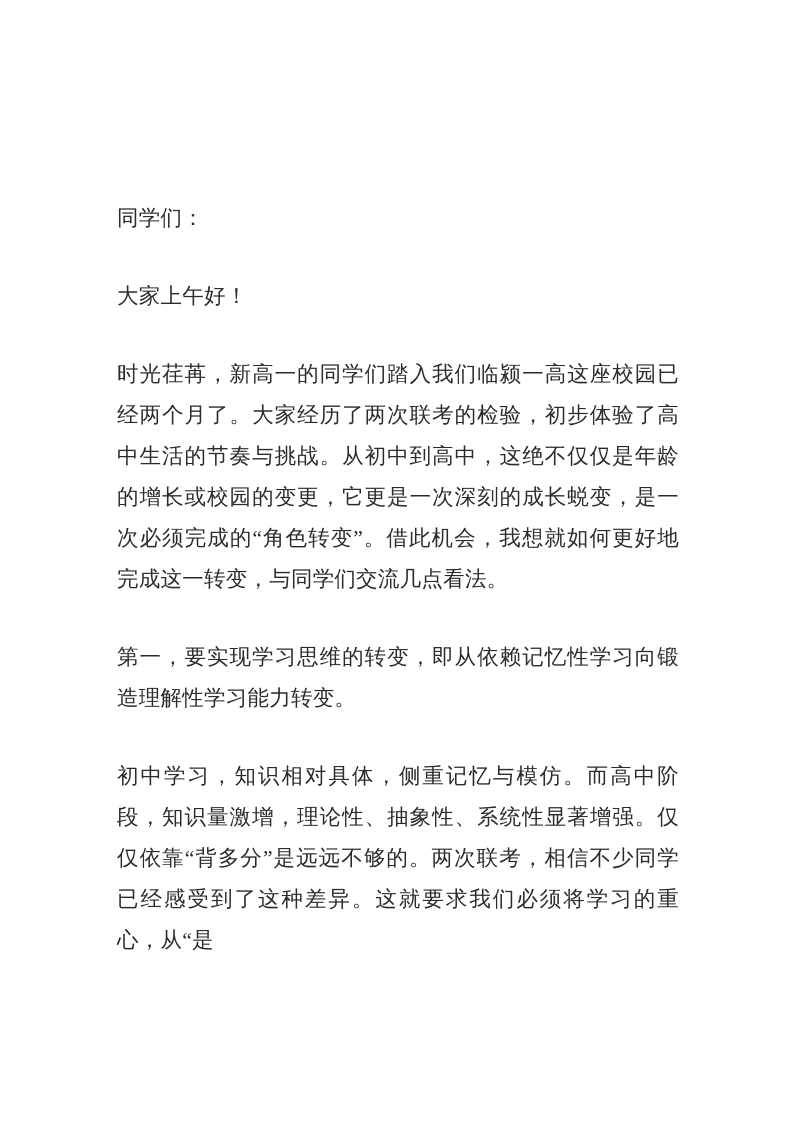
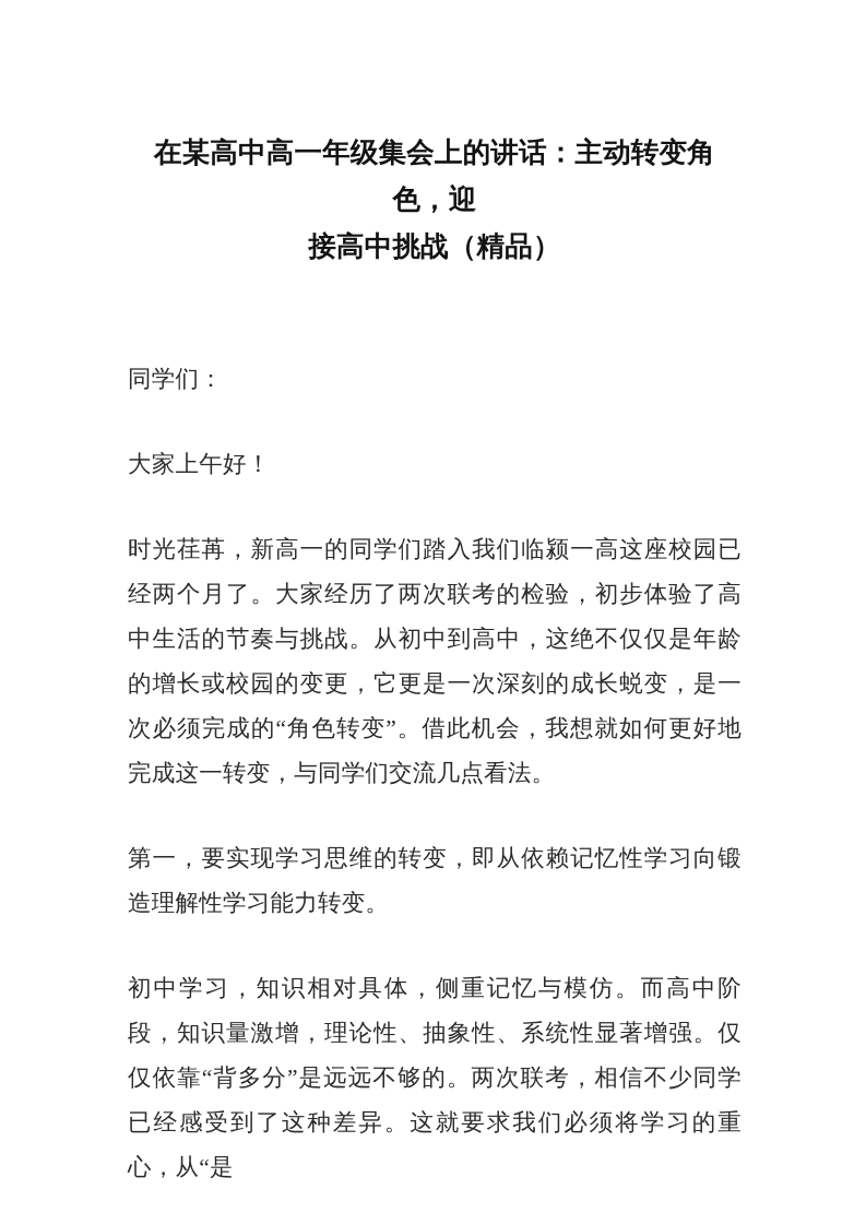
+ 在某高中高一年级集会上的讲话：主动转变角色，迎
+ 接高中挑战（精品）
  同学们：
  大家上午好！
  时光荏苒，新高一的同学们踏入我们临颍一高这座校园已经两个月了。大家经历了两次联考的检验，初步体验了高中生活的节奏与挑战。从初中到高中，这绝不仅仅是年龄的增长或校园的变更，它更是一次深刻的成长蜕变，是一次必须完成的“角色转变”。借此机会，我想就如何更好地完成这一转变，与同学们交流几点看法。
  第一，要实现学习思维的转变，即从依赖记忆性学习向锻造理解性学习能力转变。
  初中学习，知识相对具体，侧重记忆与模仿。而高中阶段，知识量激增，理论性、抽象性、系统性显著增强。仅仅依靠“背多分”是远远不够的。两次联考，相信不少同学已经感受到了这种差异。这就要求我们必须将学习的重心，从“是
